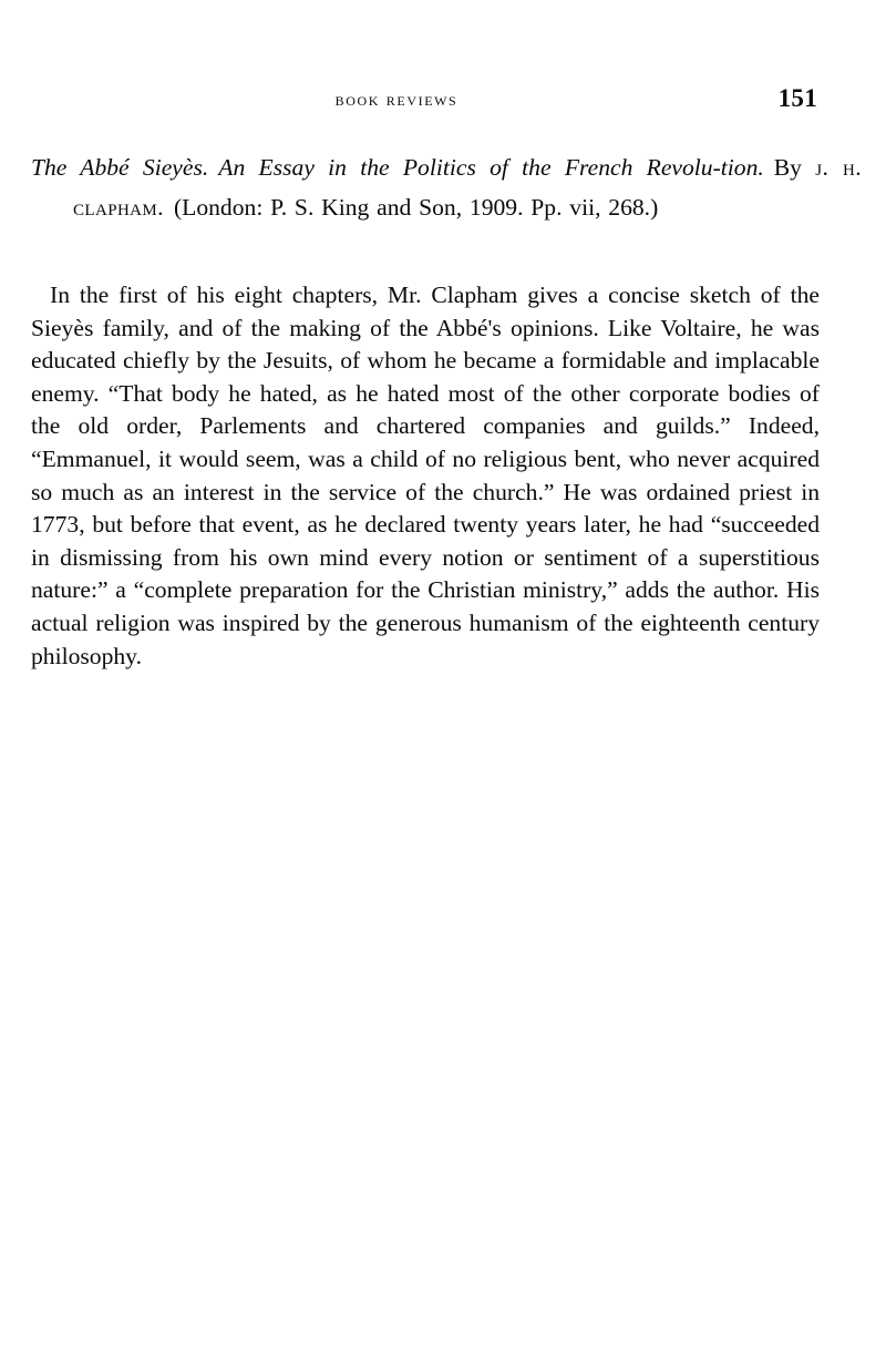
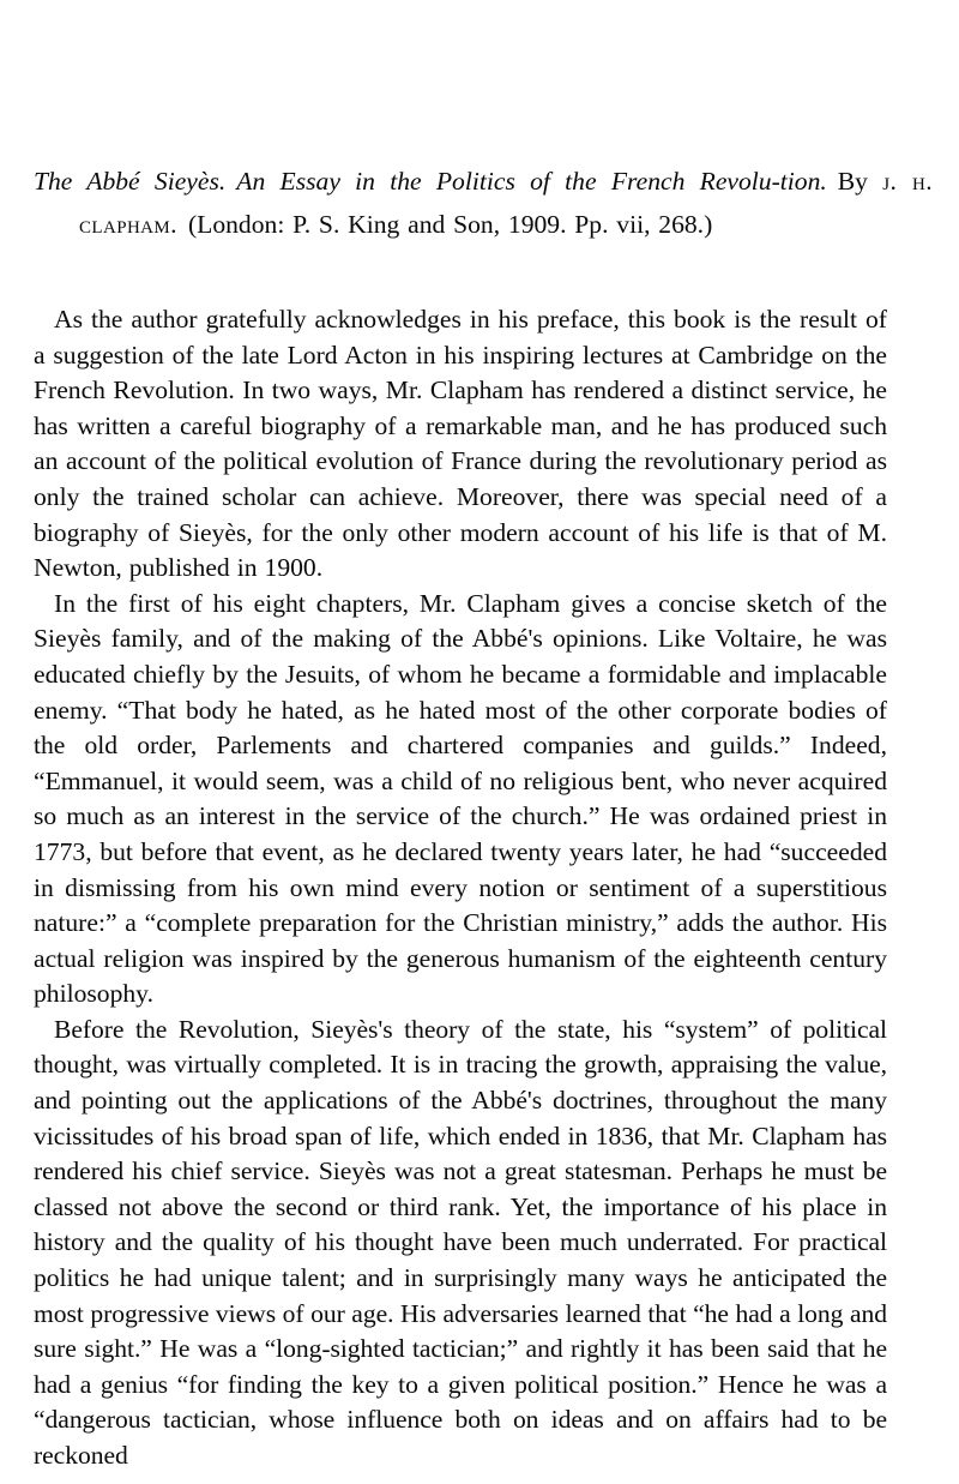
- book reviews
- 151
  The Abbé Sieyès. An Essay in the Politics of the French Revolu-tion. By j. h. clapham. (London: P. S. King and Son, 1909. Pp. vii, 268.)
+ As the author gratefully acknowledges in his preface, this book is the result of a suggestion of the late Lord Acton in his inspiring lectures at Cambridge on the French Revolution. In two ways, Mr. Clapham has rendered a distinct service, he has written a careful biography of a remarkable man, and he has produced such an account of the political evolution of France during the revolutionary period as only the trained scholar can achieve. Moreover, there was special need of a biography of Sieyès, for the only other modern account of his life is that of M. Newton, published in 1900.
  In the first of his eight chapters, Mr. Clapham gives a concise sketch of the Sieyès family, and of the making of the Abbé's opinions. Like Voltaire, he was educated chiefly by the Jesuits, of whom he became a formidable and implacable enemy. “That body he hated, as he hated most of the other corporate bodies of the old order, Parlements and chartered companies and guilds.” Indeed, “Emmanuel, it would seem, was a child of no religious bent, who never acquired so much as an interest in the service of the church.” He was ordained priest in 1773, but before that event, as he declared twenty years later, he had “succeeded in dismissing from his own mind every notion or sentiment of a superstitious nature:” a “complete preparation for the Christian ministry,” adds the author. His actual religion was inspired by the generous humanism of the eighteenth century philosophy.
+ Before the Revolution, Sieyès's theory of the state, his “system” of political thought, was virtually completed. It is in tracing the growth, appraising the value, and pointing out the applications of the Abbé's doctrines, throughout the many vicissitudes of his broad span of life, which ended in 1836, that Mr. Clapham has rendered his chief service. Sieyès was not a great statesman. Perhaps he must be classed not above the second or third rank. Yet, the importance of his place in history and the quality of his thought have been much underrated. For practical politics he had unique talent; and in surprisingly many ways he anticipated the most progressive views of our age. His adversaries learned that “he had a long and sure sight.” He was a “long-sighted tactician;” and rightly it has been said that he had a genius “for finding the key to a given political position.” Hence he was a “dangerous tactician, whose influence both on ideas and on affairs had to be reckoned
